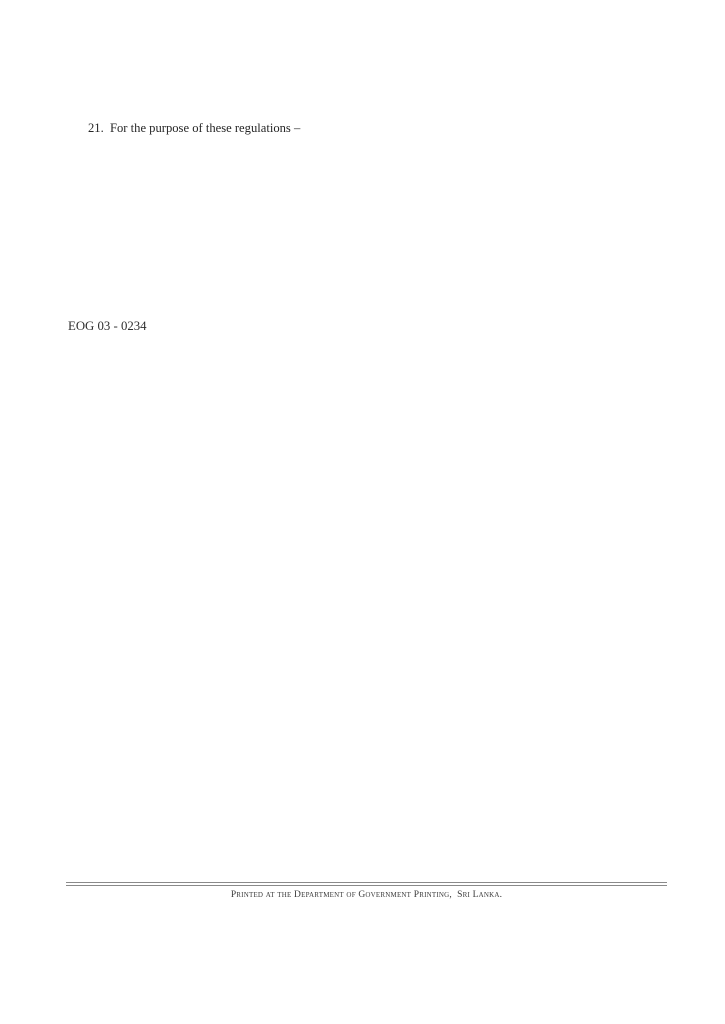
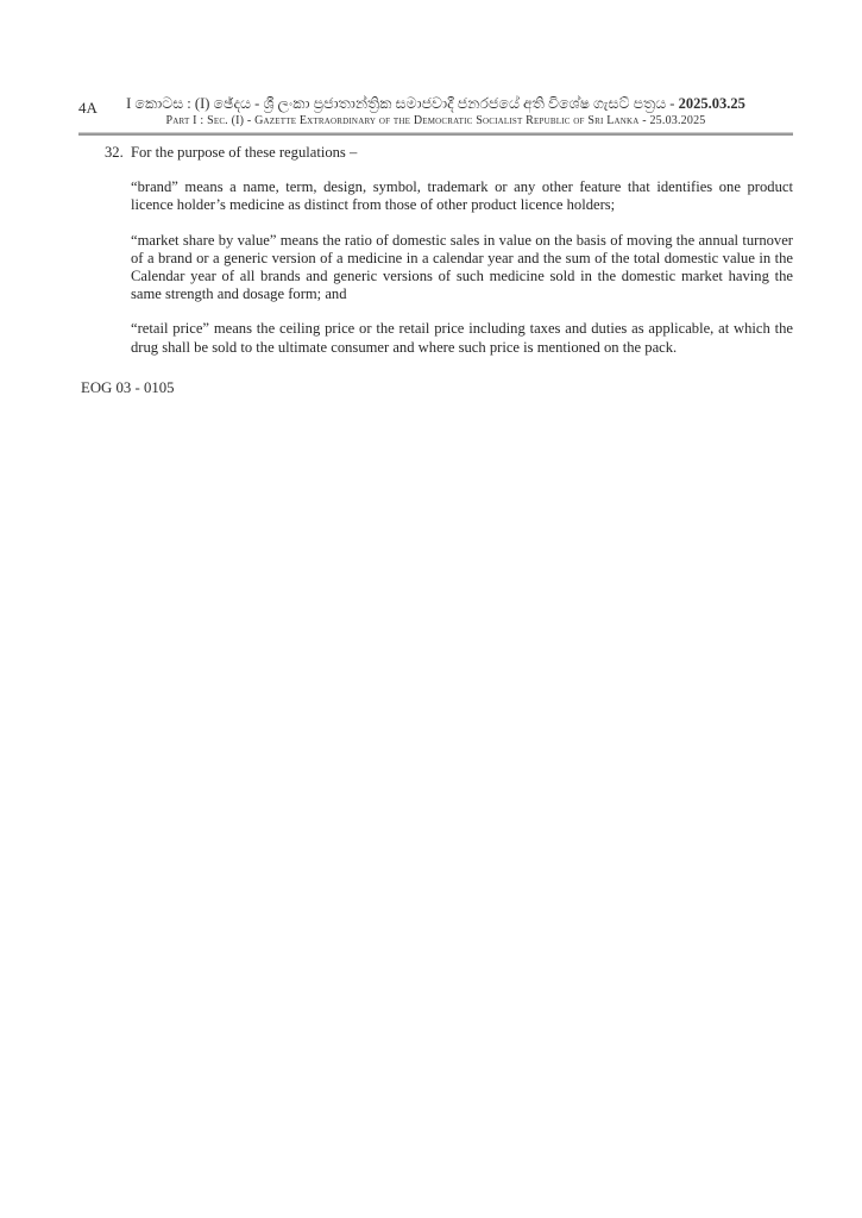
+ 4A
+ I කොටස : (I) ඡේදය - ශ්‍රී ලංකා ප්‍රජාතාන්ත්‍රික සමාජවාදී ජනරජයේ අති විශේෂ ගැසට් පත්‍රය - 2025.03.25
+ Part I : Sec. (I) - Gazette Extraordinary of the Democratic Socialist Republic of Sri Lanka - 25.03.2025
- 21.
+ 32.
  For the purpose of these regulations –
+ “brand” means a name, term, design, symbol, trademark or any other feature that identifies one product licence holder’s medicine as distinct from those of other product licence holders;
+ “market share by value” means the ratio of domestic sales in value on the basis of moving the annual turnover of a brand or a generic version of a medicine in a calendar year and the sum of the total domestic value in the Calendar year of all brands and generic versions of such medicine sold in the domestic market having the same strength and dosage form; and
+ “retail price” means the ceiling price or the retail price including taxes and duties as applicable, at which the drug shall be sold to the ultimate consumer and where such price is mentioned on the pack.
- EOG 03 - 0234
+ EOG 03 - 0105
- Printed at the Department of Government Printing, Sri Lanka.
